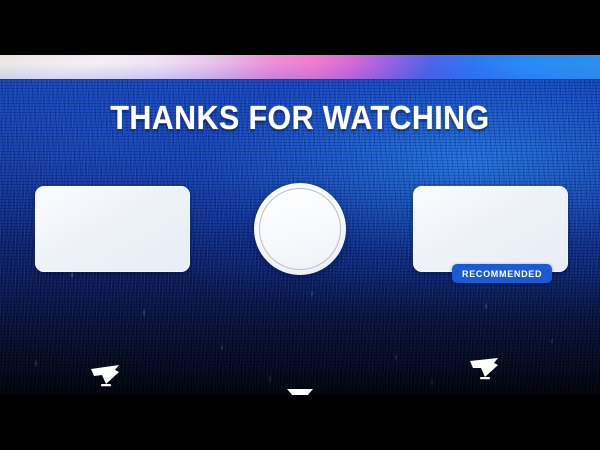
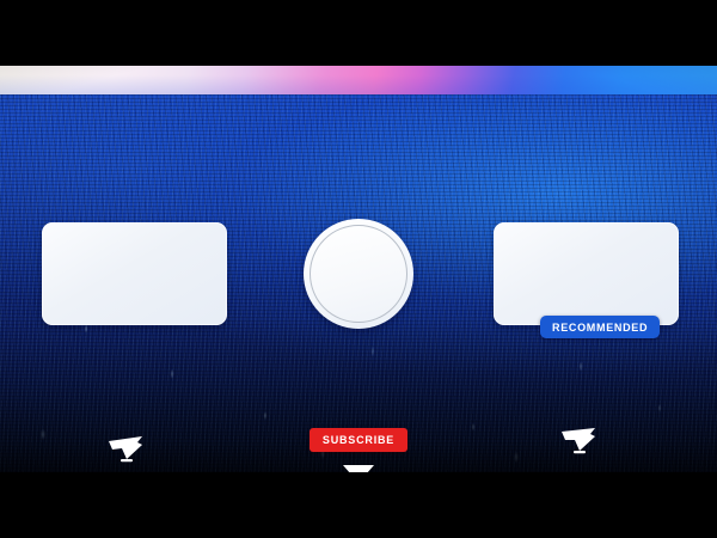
- THANKS FOR WATCHING
  RECOMMENDED
+ SUBSCRIBE
